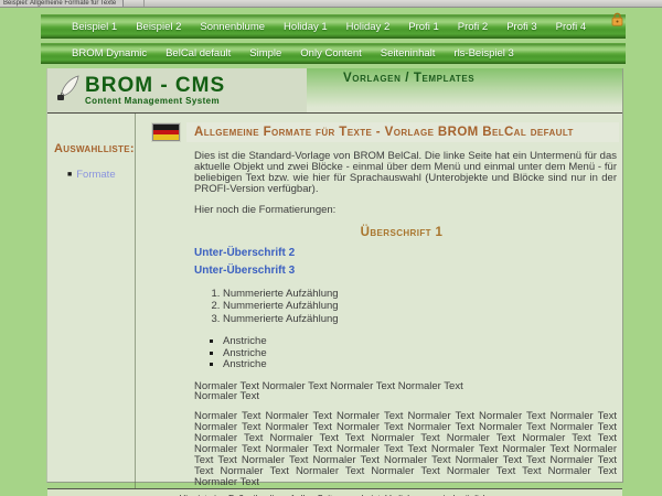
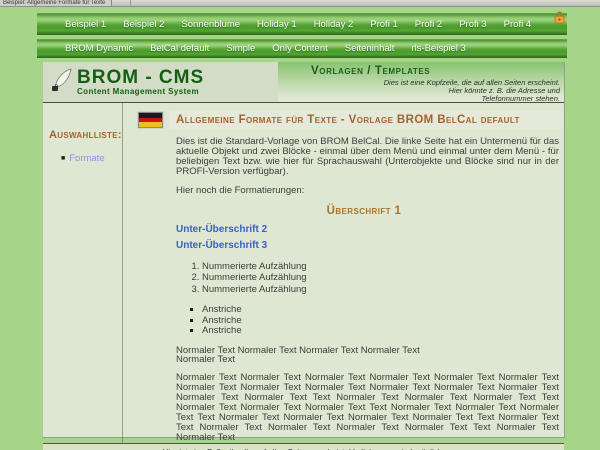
  Beispiel 1
  Beispiel 2
  Sonnenblume
  Holiday 1
  Holiday 2
  Profi 1
  Profi 2
  Profi 3
  Profi 4
  BROM Dynamic
  BelCal default
  Simple
  Only Content
  Seiteninhalt
  rls-Beispiel 3
  BROM - CMS
  Content Management System
  Vorlagen / Templates
+ Dies ist eine Kopfzeile, die auf allen Seiten erscheint.
+ Hier könnte z. B. die Adresse und
+ Telefonnummer stehen.
  Auswahlliste:
  Formate
  Allgemeine Formate für Texte - Vorlage BROM BelCal default
  Dies ist die Standard-Vorlage von BROM BelCal. Die linke Seite hat ein Untermenü für das aktuelle Objekt und zwei Blöcke - einmal über dem Menü und einmal unter dem Menü - für beliebigen Text bzw. wie hier für Sprachauswahl (Unterobjekte und Blöcke sind nur in der PROFI-Version verfügbar).
  Hier noch die Formatierungen:
  Überschrift 1
  Unter-Überschrift 2
  Unter-Überschrift 3
  Nummerierte Aufzählung
  Nummerierte Aufzählung
  Nummerierte Aufzählung
  Anstriche
  Anstriche
  Anstriche
  Normaler Text Normaler Text Normaler Text Normaler Text
  Normaler Text
  Normaler Text Normaler Text Normaler Text Normaler Text Normaler Text Normaler Text Normaler Text Normaler Text Normaler Text Normaler Text Normaler Text Normaler Text Normaler Text Normaler Text Text Normaler Text Normaler Text Normaler Text Text Normaler Text Normaler Text Normaler Text Text Normaler Text Normaler Text Normaler Text Text Normaler Text Normaler Text Normaler Text Normaler Text Text Normaler Text Text Normaler Text Normaler Text Normaler Text Normaler Text Text Normaler Text Normaler Text
